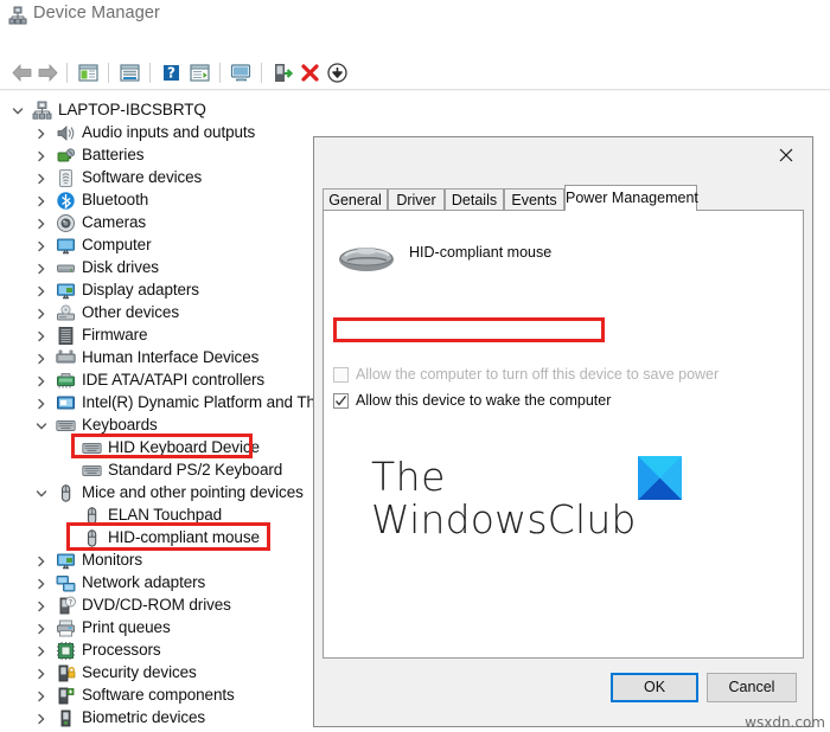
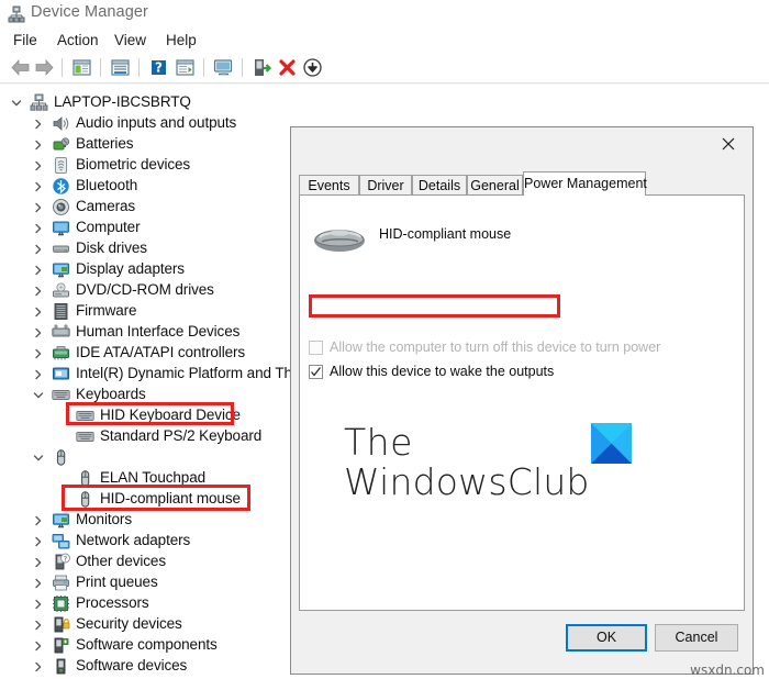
  Device Manager
+ File
+ Action
+ View
+ Help
  ?
  LAPTOP-IBCSBRTQ
  Audio inputs and outputs
  Batteries
- Software devices
+ Biometric devices
  Bluetooth
  Cameras
  Computer
  Disk drives
  Display adapters
- Other devices
+ DVD/CD-ROM drives
  Firmware
  Human Interface Devices
  IDE ATA/ATAPI controllers
  Intel(R) Dynamic Platform and Th
  Keyboards
  HID Keyboard Device
  Standard PS/2 Keyboard
- Mice and other pointing devices
  ELAN Touchpad
  HID-compliant mouse
  Monitors
  Network adapters
- DVD/CD-ROM drives
+ Other devices
  Print queues
  Processors
  Security devices
  Software components
- Biometric devices
+ Software devices
- General
+ Events
  Driver
  Details
- Events
+ General
  Power Management
  HID-compliant mouse
- Allow the computer to turn off this device to save power
+ Allow the computer to turn off this device to turn power
- Allow this device to wake the computer
+ Allow this device to wake the outputs
  The
  WindowsClub
  OK
  Cancel
  wsxdn.com
